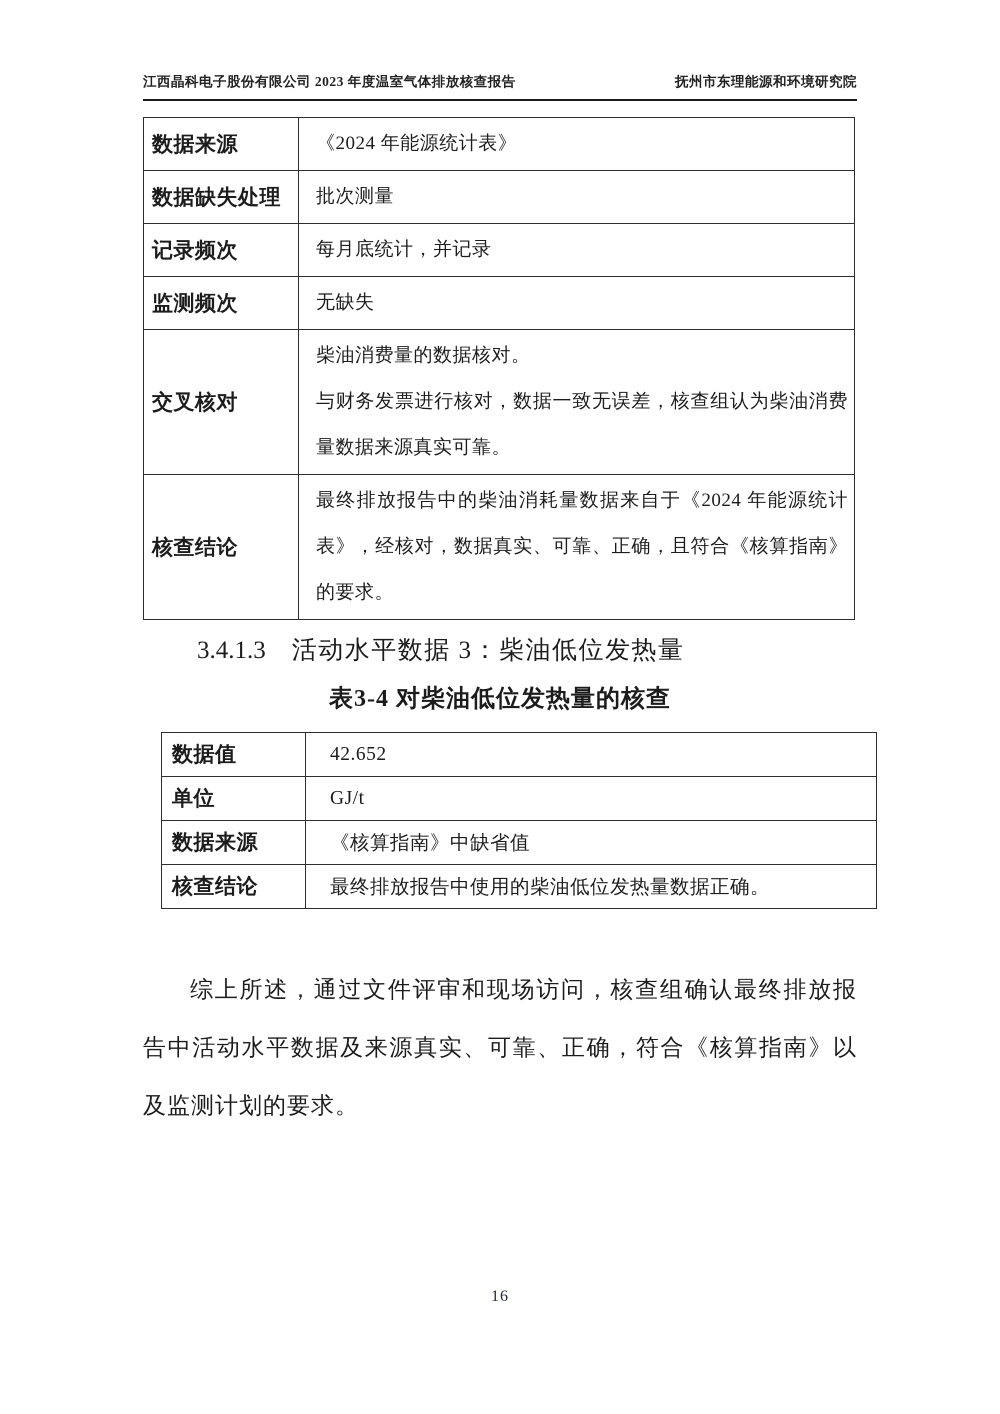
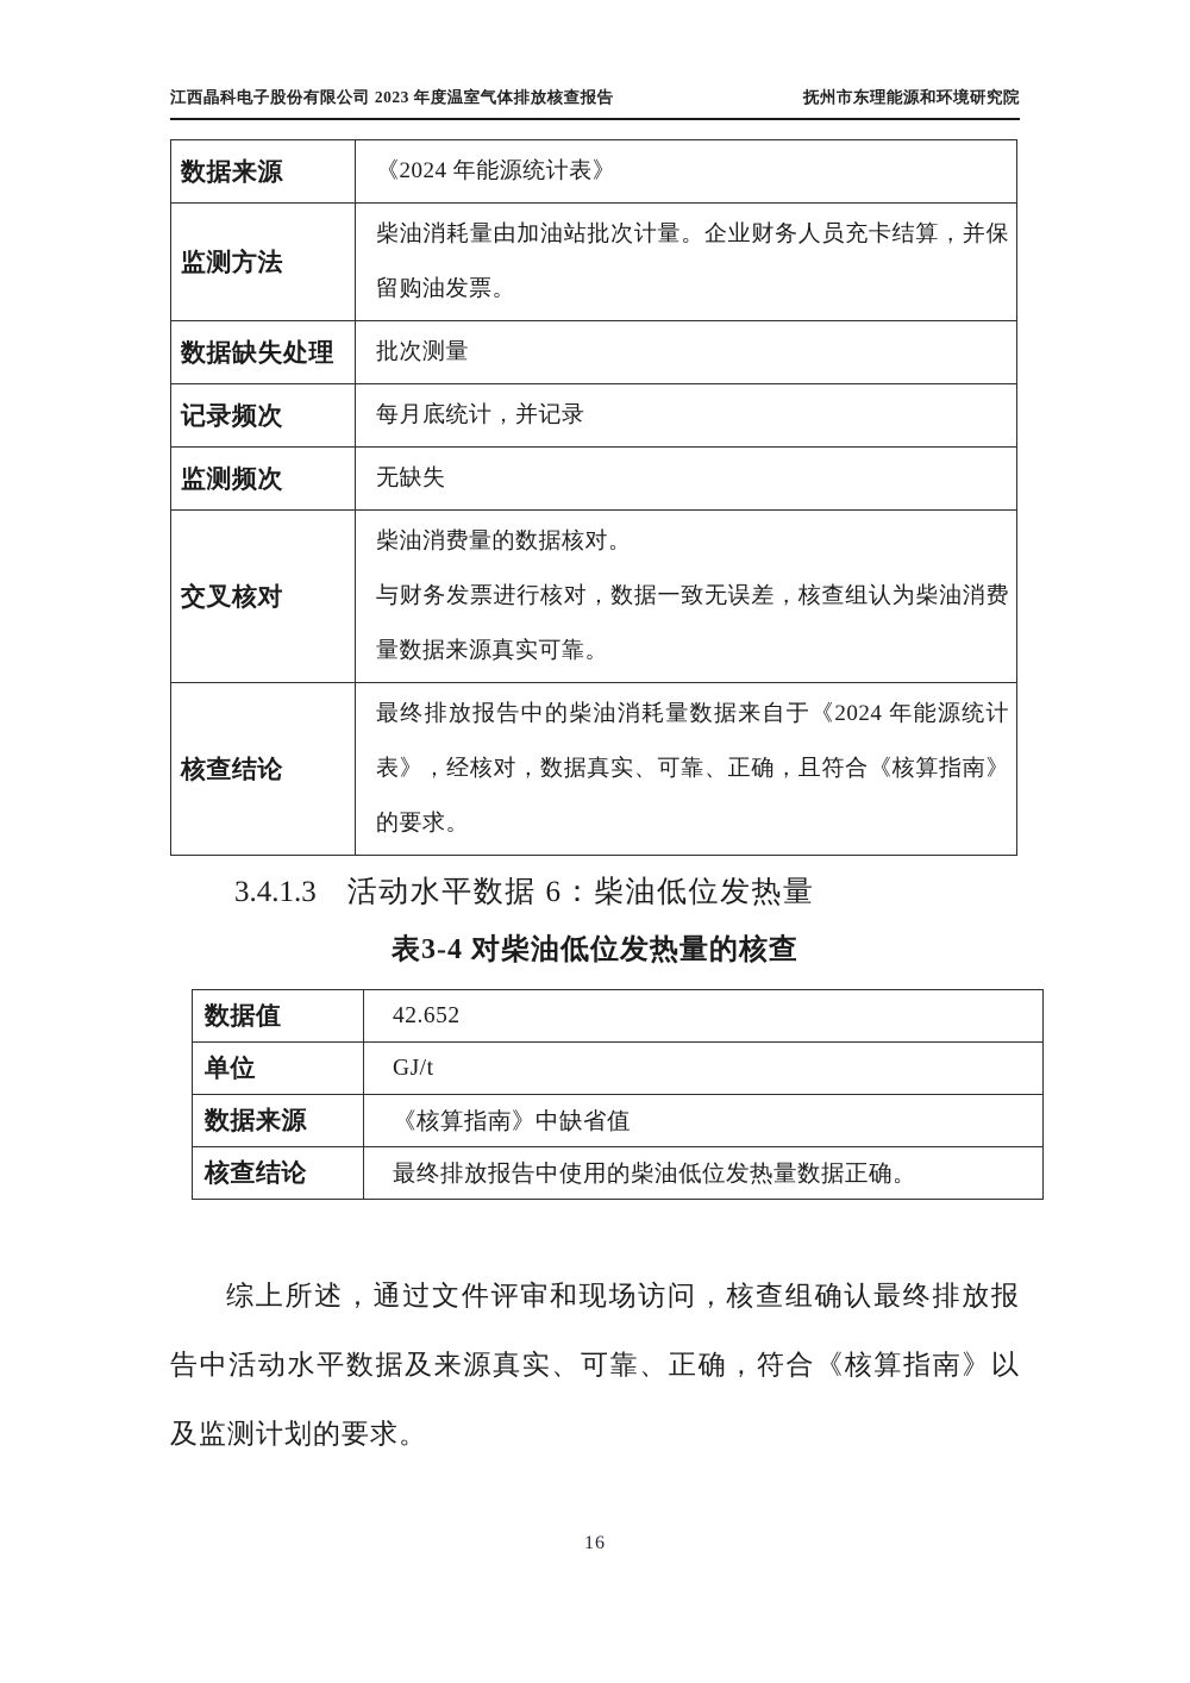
  江西晶科电子股份有限公司 2023 年度温室气体排放核查报告
  抚州市东理能源和环境研究院
  数据来源	《2024 年能源统计表》
+ 监测方法	柴油消耗量由加油站批次计量。企业财务人员充卡结算，并保留购油发票。
  数据缺失处理	批次测量
  记录频次	每月底统计，并记录
  监测频次	无缺失
  交叉核对	柴油消费量的数据核对。与财务发票进行核对，数据一致无误差，核查组认为柴油消费量数据来源真实可靠。
  核查结论	最终排放报告中的柴油消耗量数据来自于《2024 年能源统计表》，经核对，数据真实、可靠、正确，且符合《核算指南》的要求。
- 3.4.1.3 活动水平数据 3：柴油低位发热量
+ 3.4.1.3 活动水平数据 6：柴油低位发热量
  表3-4 对柴油低位发热量的核查
  数据值	42.652
  单位	GJ/t
  数据来源	《核算指南》中缺省值
  核查结论	最终排放报告中使用的柴油低位发热量数据正确。
  综上所述，通过文件评审和现场访问，核查组确认最终排放报告中活动水平数据及来源真实、可靠、正确，符合《核算指南》以及监测计划的要求。
  16
